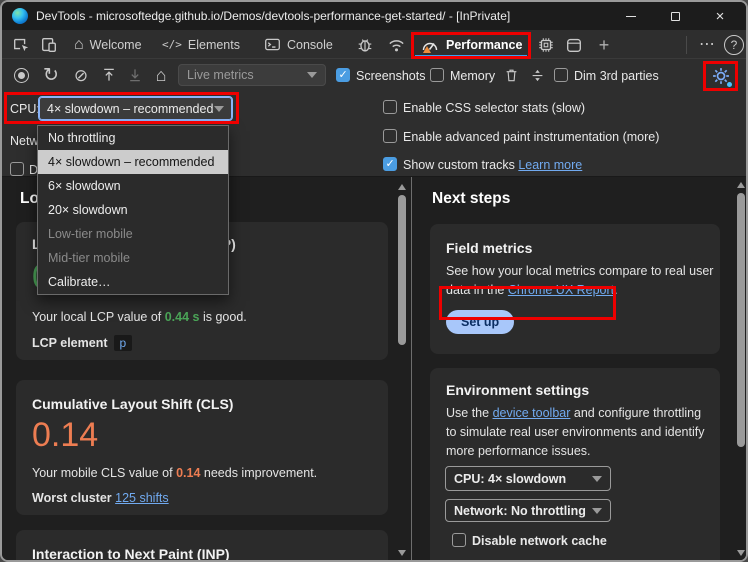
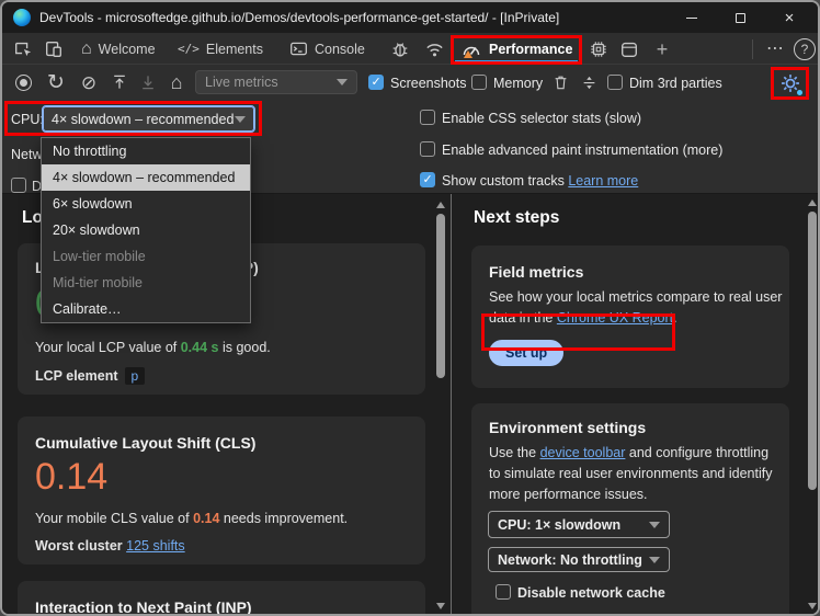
  DevTools - microsoftedge.github.io/Demos/devtools-performance-get-started/ - [InPrivate]
  ×
  ⌂
  Welcome
  </>
  Elements
  Console
  Performance
  +
  ⋯
  ?
  ↻
  ⊘
  ⌂
  Live metrics
  Screenshots
  Memory
  Dim 3rd parties
  CPU
  4× slowdown – recommended
  Enable CSS selector stats (slow)
  Enable advanced paint instrumentation (more)
  Show custom tracks Learn more
  Your local LCP value of 0.44 s is good.
  LCP element p
  Cumulative Layout Shift (CLS)
  0.14
  Your mobile CLS value of 0.14 needs improvement.
  Worst cluster 125 shifts
  Interaction to Next Paint (INP)
  Next steps
  Field metrics
  See how your local metrics compare to real user
  data in the Chrome UX Report.
  Set up
  Environment settings
  Use the device toolbar and configure throttling
  to simulate real user environments and identify
  more performance issues.
- CPU: 4× slowdown
+ CPU: 1× slowdown
  Network: No throttling
  Disable network cache
  No throttling
  4× slowdown – recommended
  6× slowdown
  20× slowdown
  Low-tier mobile
  Mid-tier mobile
  Calibrate…
